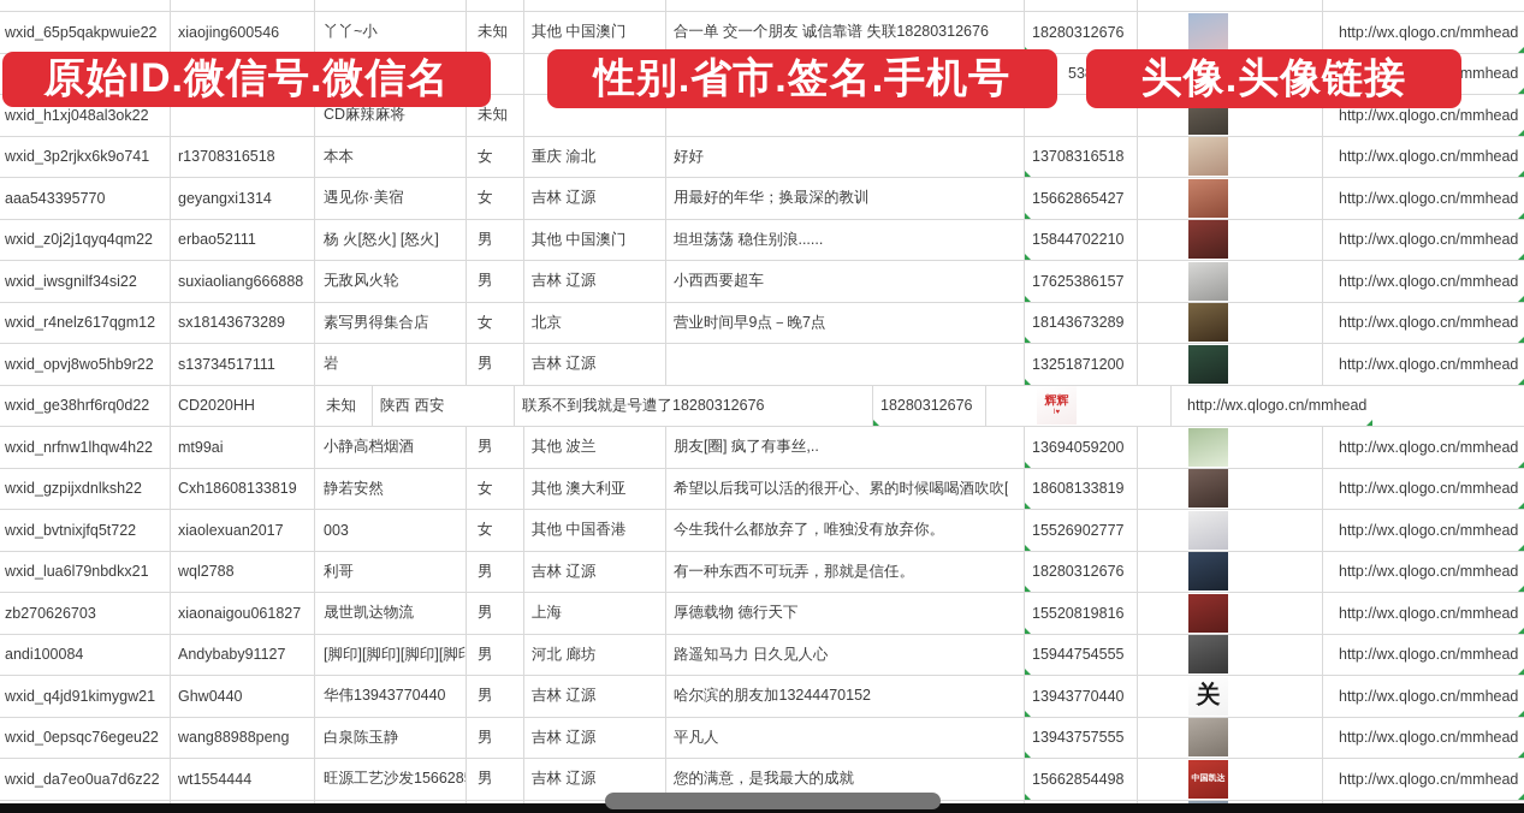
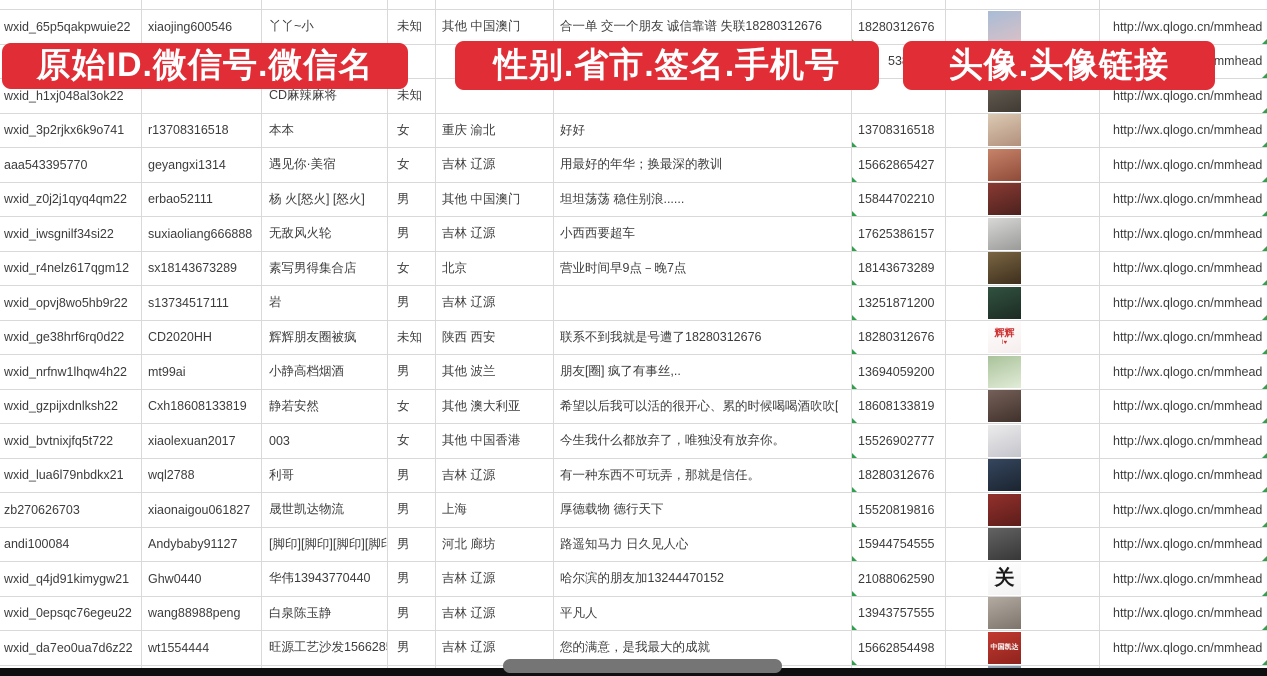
  wxid_65p5qakpwuie22
  xiaojing600546
  丫丫~小
  未知
  其他 中国澳门
  合一单 交一个朋友 诚信靠谱 失联18280312676
  18280312676
  http://wx.qlogo.cn/mmhead
  wxid_h1xj048al3ok22
  CD麻辣麻将
  未知
  http://wx.qlogo.cn/mmhead
  wxid_3p2rjkx6k9o741
  r13708316518
  本本
  女
  重庆 渝北
  好好
  13708316518
  http://wx.qlogo.cn/mmhead
  aaa543395770
  geyangxi1314
  遇见你·美宿
  女
  吉林 辽源
  用最好的年华；换最深的教训
  15662865427
  http://wx.qlogo.cn/mmhead
  wxid_z0j2j1qyq4qm22
  erbao52111
  杨 火[怒火] [怒火]
  男
  其他 中国澳门
  坦坦荡荡 稳住别浪......
  15844702210
  http://wx.qlogo.cn/mmhead
  wxid_iwsgnilf34si22
  suxiaoliang666888
  无敌风火轮
  男
  吉林 辽源
  小西西要超车
  17625386157
  http://wx.qlogo.cn/mmhead
  wxid_r4nelz617qgm12
  sx18143673289
  素写男得集合店
  女
  北京
  营业时间早9点－晚7点
  18143673289
  http://wx.qlogo.cn/mmhead
  wxid_opvj8wo5hb9r22
  s13734517111
  岩
  男
  吉林 辽源
  13251871200
  http://wx.qlogo.cn/mmhead
  wxid_ge38hrf6rq0d22
  CD2020HH
+ 辉辉朋友圈被疯
  未知
  陕西 西安
  联系不到我就是号遭了18280312676
  18280312676
  辉辉
  http://wx.qlogo.cn/mmhead
  wxid_nrfnw1lhqw4h22
  mt99ai
  小静高档烟酒
  男
  其他 波兰
  朋友[圈] 疯了有事丝,..
  13694059200
  http://wx.qlogo.cn/mmhead
  wxid_gzpijxdnlksh22
  Cxh18608133819
  静若安然
  女
  其他 澳大利亚
  希望以后我可以活的很开心、累的时候喝喝酒吹吹[
  18608133819
  http://wx.qlogo.cn/mmhead
  wxid_bvtnixjfq5t722
  xiaolexuan2017
  003
  女
  其他 中国香港
  今生我什么都放弃了，唯独没有放弃你。
  15526902777
  http://wx.qlogo.cn/mmhead
  wxid_lua6l79nbdkx21
  wql2788
  利哥
  男
  吉林 辽源
  有一种东西不可玩弄，那就是信任。
  18280312676
  http://wx.qlogo.cn/mmhead
  zb270626703
  xiaonaigou061827
  晟世凯达物流
  男
  上海
  厚德载物 德行天下
  15520819816
  http://wx.qlogo.cn/mmhead
  andi100084
  Andybaby91127
  [脚印][脚印][脚印][脚
  男
  河北 廊坊
  路遥知马力 日久见人心
  15944754555
  http://wx.qlogo.cn/mmhead
  wxid_q4jd91kimygw21
  Ghw0440
  华伟13943770440
  男
  吉林 辽源
  哈尔滨的朋友加13244470152
- 13943770440
+ 21088062590
  关
  http://wx.qlogo.cn/mmhead
  wxid_0epsqc76egeu22
  wang88988peng
  白泉陈玉静
  男
  吉林 辽源
  平凡人
  13943757555
  http://wx.qlogo.cn/mmhead
  wxid_da7eo0ua7d6z22
  wt1554444
  旺源工艺沙发156628
  男
  吉林 辽源
  您的满意，是我最大的成就
  15662854498
  http://wx.qlogo.cn/mmhead
  原始ID.微信号.微信名
  性别.省市.签名.手机号
  头像.头像链接
